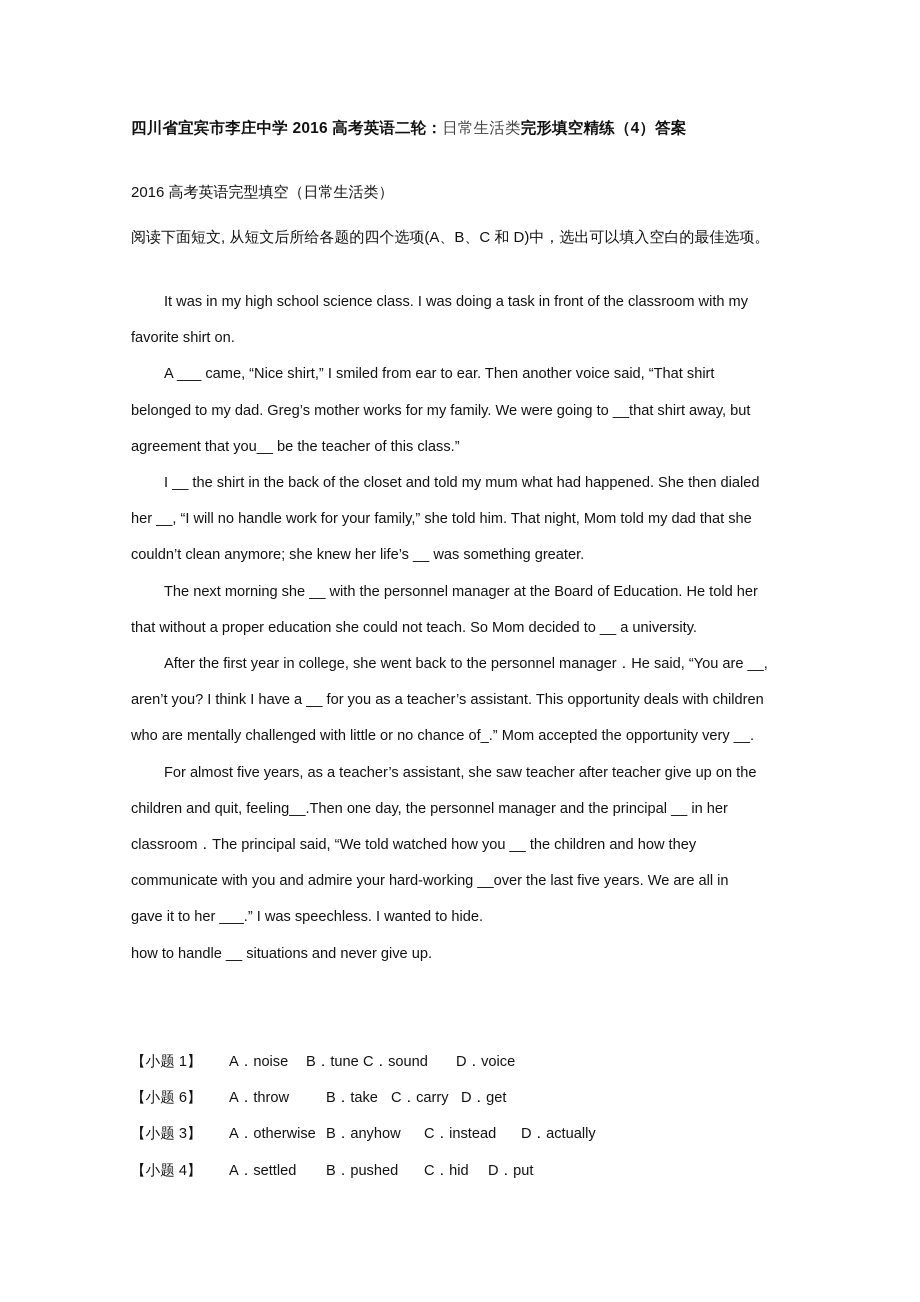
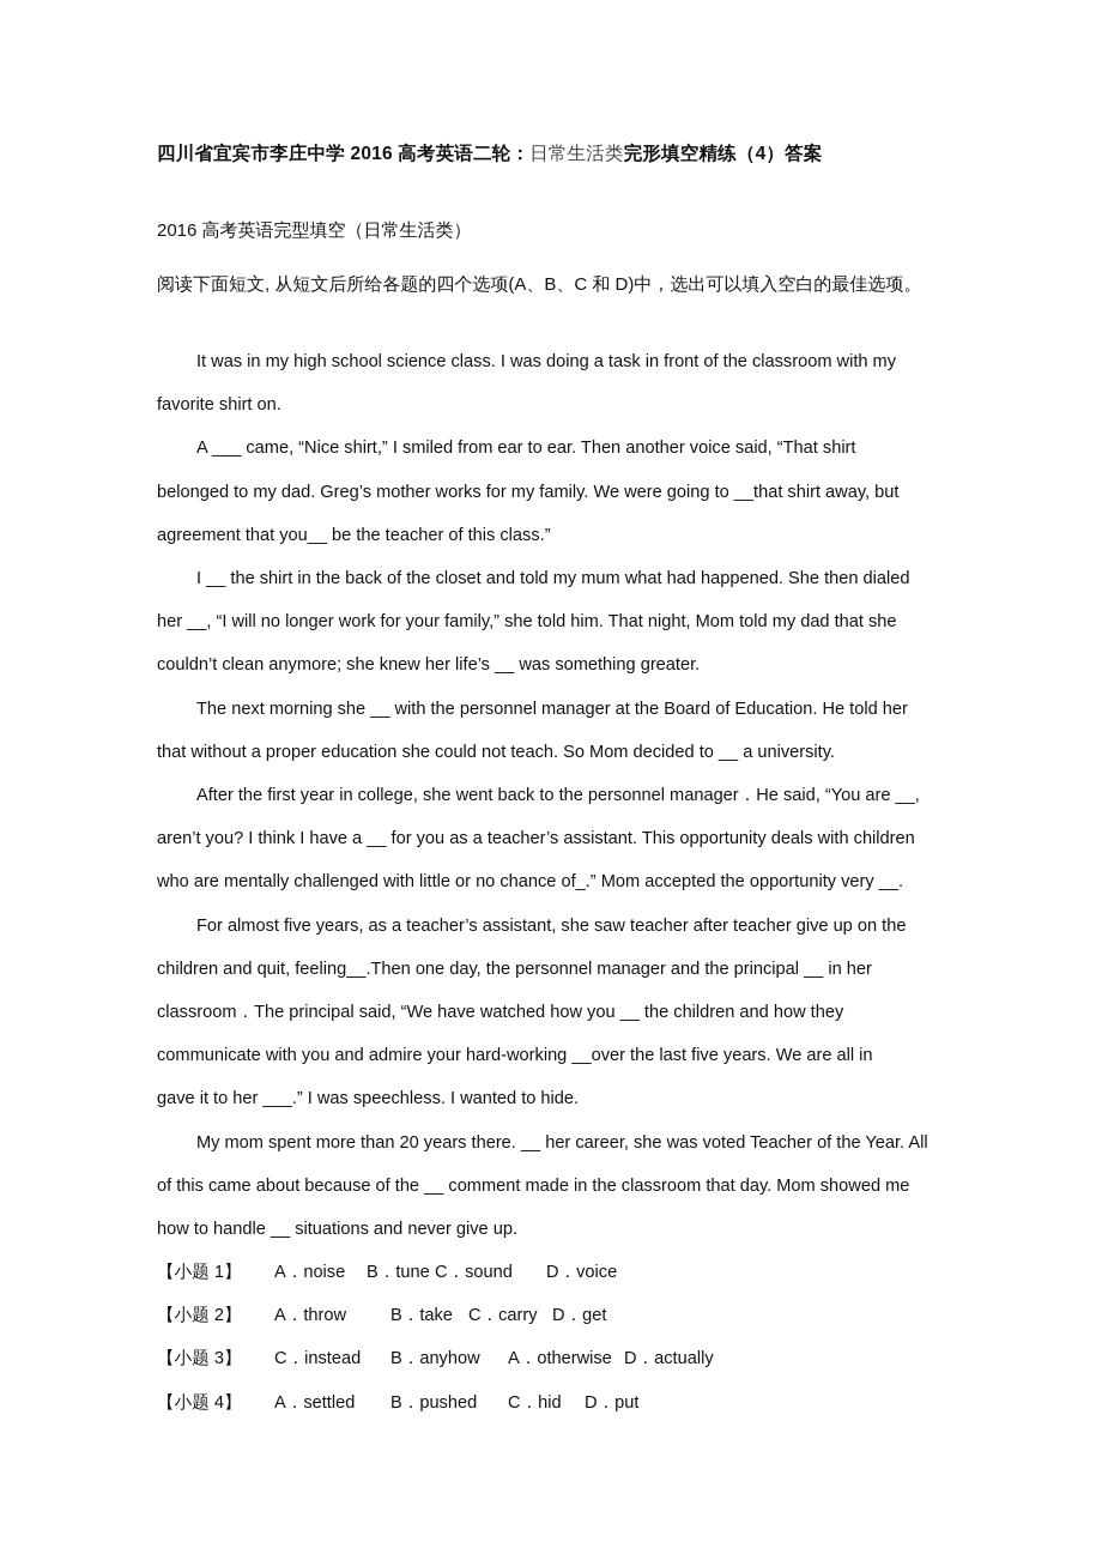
  四川省宜宾市李庄中学 2016 高考英语二轮：日常生活类完形填空精练（4）答案
  2016 高考英语完型填空（日常生活类）
  阅读下面短文, 从短文后所给各题的四个选项(A、B、C 和 D)中，选出可以填入空白的最佳选项。
  It was in my high school science class. I was doing a task in front of the classroom with my
  favorite shirt on.
  A ___ came, “Nice shirt,” I smiled from ear to ear. Then another voice said, “That shirt
  belonged to my dad. Greg’s mother works for my family. We were going to __that shirt away, but
  agreement that you__ be the teacher of this class.”
  I __ the shirt in the back of the closet and told my mum what had happened. She then dialed
- her __, “I will no handle work for your family,” she told him. That night, Mom told my dad that she
+ her __, “I will no longer work for your family,” she told him. That night, Mom told my dad that she
  couldn’t clean anymore; she knew her life’s __ was something greater.
  The next morning she __ with the personnel manager at the Board of Education. He told her
  that without a proper education she could not teach. So Mom decided to __ a university.
  After the first year in college, she went back to the personnel manager．He said, “You are __,
  aren’t you? I think I have a __ for you as a teacher’s assistant. This opportunity deals with children
  who are mentally challenged with little or no chance of_.” Mom accepted the opportunity very __.
  For almost five years, as a teacher’s assistant, she saw teacher after teacher give up on the
  children and quit, feeling__.Then one day, the personnel manager and the principal __ in her
- classroom．The principal said, “We told watched how you __ the children and how they
+ classroom．The principal said, “We have watched how you __ the children and how they
  communicate with you and admire your hard-working __over the last five years. We are all in
  gave it to her ___.” I was speechless. I wanted to hide.
+ My mom spent more than 20 years there. __ her career, she was voted Teacher of the Year. All
+ of this came about because of the __ comment made in the classroom that day. Mom showed me
  how to handle __ situations and never give up.
  【小题 1】
  A．noise
  B．tune
  C．sound
  D．voice
- 【小题 6】
+ 【小题 2】
  A．throw
  B．take
  C．carry
  D．get
  【小题 3】
- A．otherwise
+ C．instead
  B．anyhow
- C．instead
+ A．otherwise
  D．actually
  【小题 4】
  A．settled
  B．pushed
  C．hid
  D．put
